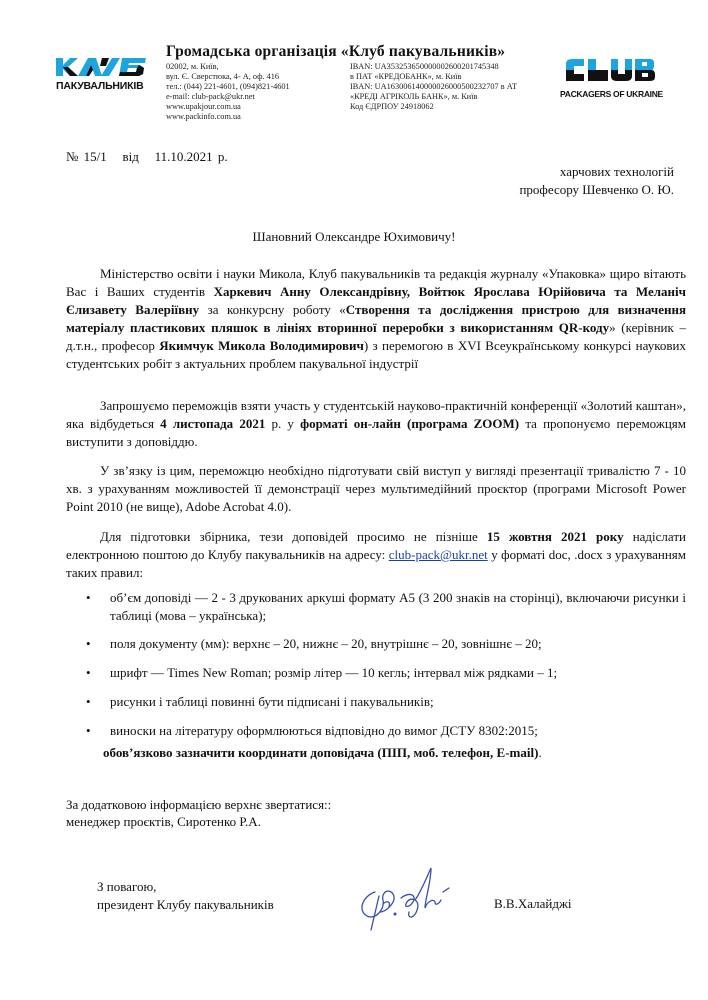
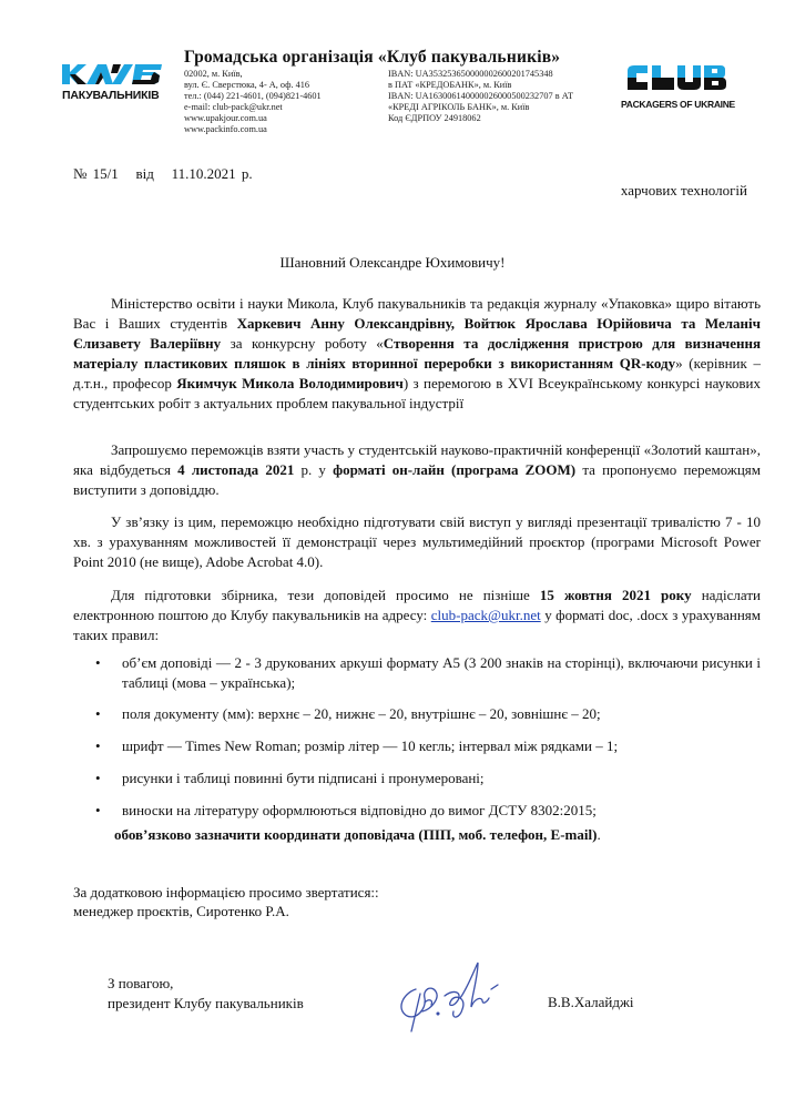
  ПАКУВАЛЬНИКІВ
  Громадська організація «Клуб пакувальників»
  02002, м. Київ,
  вул. Є. Сверстюка, 4- А, оф. 416
  тел.: (044) 221-4601, (094)821-4601
  e-mail: club-pack@ukr.net
  www.upakjour.com.ua
  www.packinfo.com.ua
  IBAN: UA353253650000002600201745348
  в ПАТ «КРЕДОБАНК», м. Київ
  IBAN: UA163006140000026000500232707 в АТ
  «КРЕДІ АГРІКОЛЬ БАНК», м. Київ
  Код ЄДРПОУ 24918062
  PACKAGERS OF UKRAINE
  № 15/1 від 11.10.2021 р.
  харчових технологій
- професору Шевченко О. Ю.
  Шановний Олександре Юхимовичу!
  Міністерство освіти і науки Микола, Клуб пакувальників та редакція журналу «Упаковка» щиро вітають Вас і Ваших студентів Харкевич Анну Олександрівну, Войтюк Ярослава Юрійовича та Меланіч Єлизавету Валеріївну за конкурсну роботу «Створення та дослідження пристрою для визначення матеріалу пластикових пляшок в лініях вторинної переробки з використанням QR-коду» (керівник – д.т.н., професор Якимчук Микола Володимирович) з перемогою в XVI Всеукраїнському конкурсі наукових студентських робіт з актуальних проблем пакувальної індустрії
  Запрошуємо переможців взяти участь у студентській науково-практичній конференції «Золотий каштан», яка відбудеться 4 листопада 2021 р. у форматі он-лайн (програма ZOOM) та пропонуємо переможцям виступити з доповіддю.
  У зв’язку із цим, переможцю необхідно підготувати свій виступ у вигляді презентації тривалістю 7 - 10 хв. з урахуванням можливостей її демонстрації через мультимедійний проєктор (програми Microsoft Power Point 2010 (не вище), Adobe Acrobat 4.0).
  Для підготовки збірника, тези доповідей просимо не пізніше 15 жовтня 2021 року надіслати електронною поштою до Клубу пакувальників на адресу: club-pack@ukr.net у форматі doc, .docx з урахуванням таких правил:
  об’єм доповіді — 2 - 3 друкованих аркуші формату А5 (3 200 знаків на сторінці), включаючи рисунки і таблиці (мова – українська);
  поля документу (мм): верхнє – 20, нижнє – 20, внутрішнє – 20, зовнішнє – 20;
  шрифт — Times New Roman; розмір літер — 10 кегль; інтервал між рядками – 1;
- рисунки і таблиці повинні бути підписані і пакувальників;
+ рисунки і таблиці повинні бути підписані і пронумеровані;
  виноски на літературу оформлюються відповідно до вимог ДСТУ 8302:2015;
  обов’язково зазначити координати доповідача (ПІП, моб. телефон, E-mail).
- За додатковою інформацією верхнє звертатися::
+ За додатковою інформацією просимо звертатися::
  менеджер проєктів, Сиротенко Р.А.
  З повагою,
  президент Клубу пакувальників
  В.В.Халайджі
